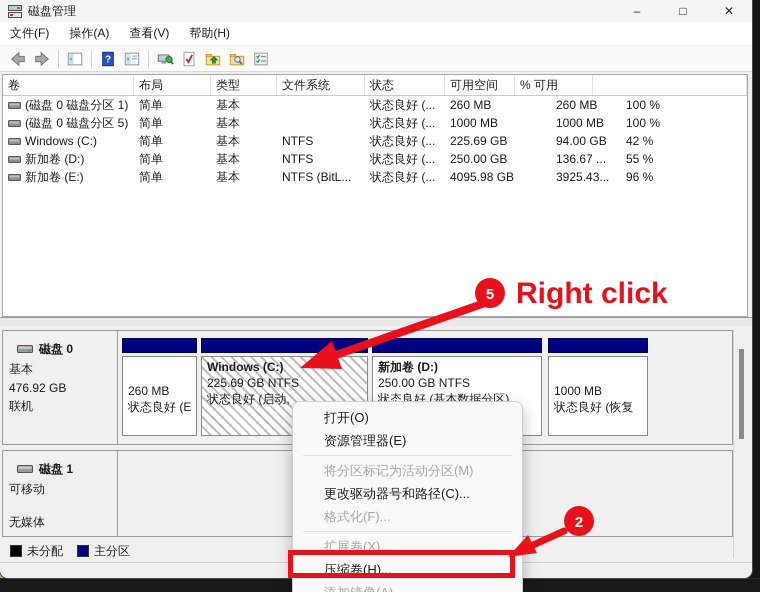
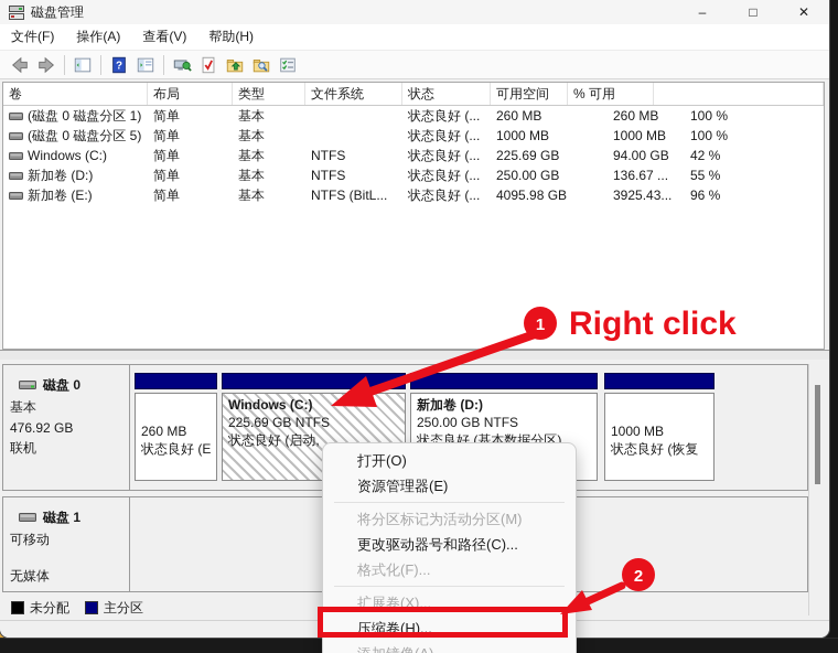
  磁盘管理
  –
  □
  ✕
  文件(F)
  操作(A)
  查看(V)
  帮助(H)
  ?
  卷
  布局
  类型
  文件系统
  状态
  可用空间
  % 可用
  (磁盘 0 磁盘分区 1)
  简单
  基本
  状态良好 (...
  260 MB
  260 MB
  100 %
  (磁盘 0 磁盘分区 5)
  简单
  基本
  状态良好 (...
  1000 MB
  1000 MB
  100 %
  Windows (C:)
  简单
  基本
  NTFS
  状态良好 (...
  225.69 GB
  94.00 GB
  42 %
  新加卷 (D:)
  简单
  基本
  NTFS
  状态良好 (...
  250.00 GB
  136.67 ...
  55 %
  新加卷 (E:)
  简单
  基本
  NTFS (BitL...
  状态良好 (...
  4095.98 GB
  3925.43...
  96 %
  磁盘 0
  基本
  476.92 GB
  联机
  260 MB
  状态良好 (E
  Windows (C:)
  225.69 GB NTFS
  状态良好 (启动,
  新加卷 (D:)
  250.00 GB NTFS
  状态良好 (基本数据分区)
  1000 MB
  状态良好 (恢复
  磁盘 1
  可移动
  无媒体
  未分配
  主分区
  打开(O)
  资源管理器(E)
  将分区标记为活动分区(M)
  更改驱动器号和路径(C)...
  格式化(F)...
  扩展卷(X)...
  压缩卷(H)...
- 5
+ 1
  Right click
  2
